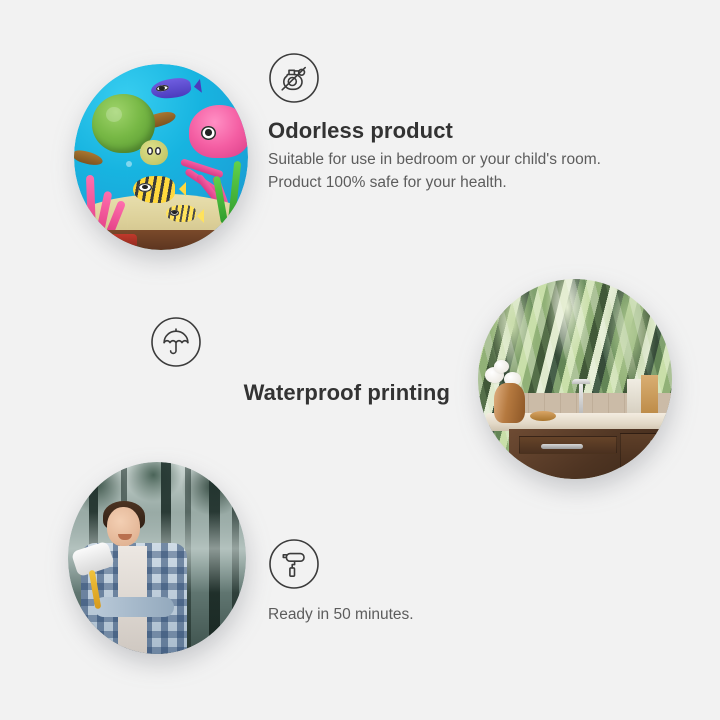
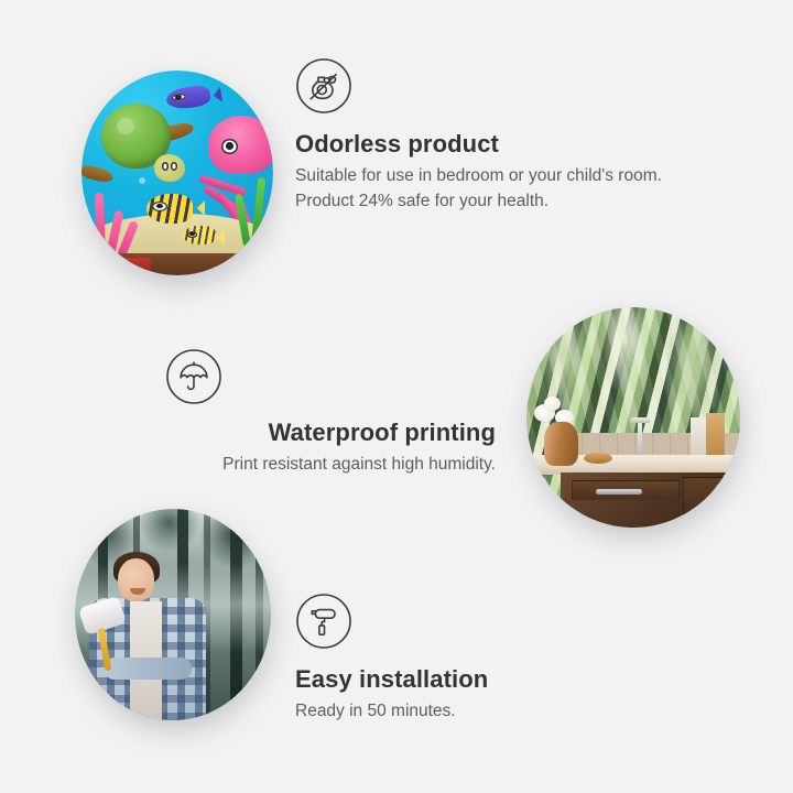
  Odorless product
- Suitable for use in bedroom or your child's room. Product 100% safe for your health.
+ Suitable for use in bedroom or your child's room. Product 24% safe for your health.
  Waterproof printing
+ Print resistant against high humidity.
+ Easy installation
  Ready in 50 minutes.
